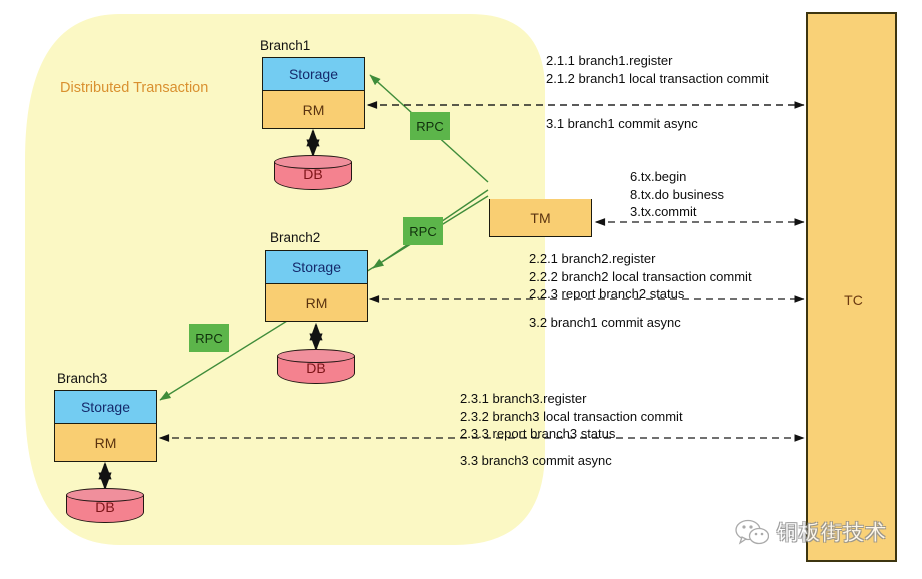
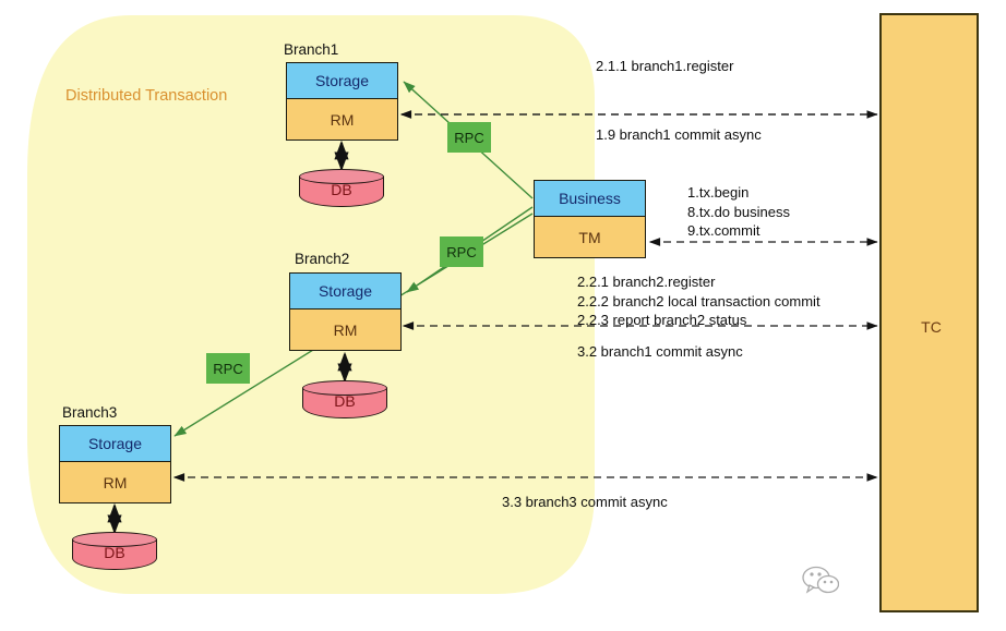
  Distributed Transaction
  Branch1
  Storage
  RM
  DB
  Branch2
  Storage
  RM
  DB
  Branch3
  Storage
  RM
  DB
+ Business
  TM
  RPC
  RPC
  RPC
  TC
  2.1.1 branch1.register
- 2.1.2 branch1 local transaction commit
- 3.1 branch1 commit async
+ 1.9 branch1 commit async
- 6.tx.begin
+ 1.tx.begin
  8.tx.do business
- 3.tx.commit
+ 9.tx.commit
  2.2.1 branch2.register
  2.2.2 branch2 local transaction commit
  2.2.3 report branch2 status
  3.2 branch1 commit async
- 2.3.1 branch3.register
- 2.3.2 branch3 local transaction commit
- 2.3.3 report branch3 status
  3.3 branch3 commit async
- 铜板街技术
